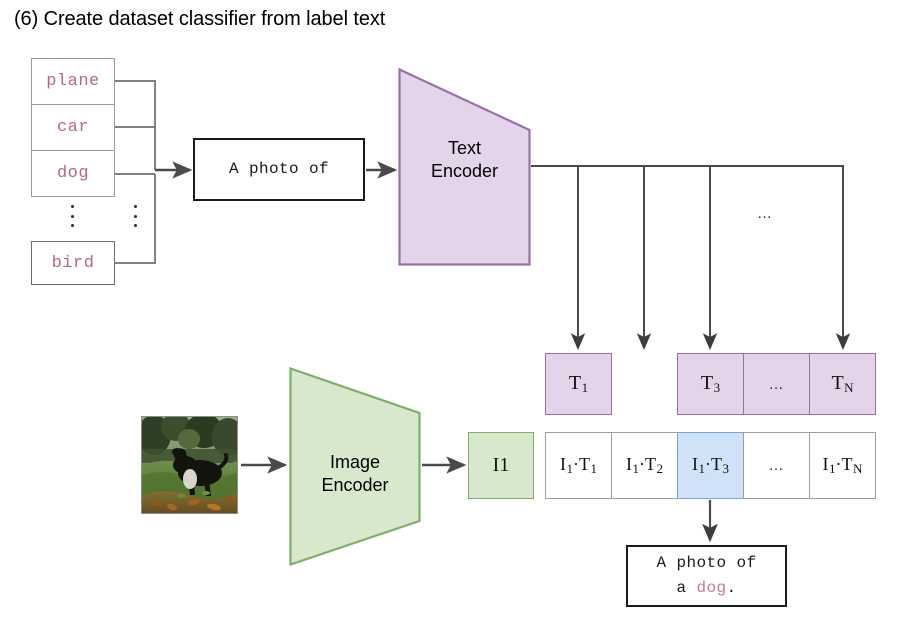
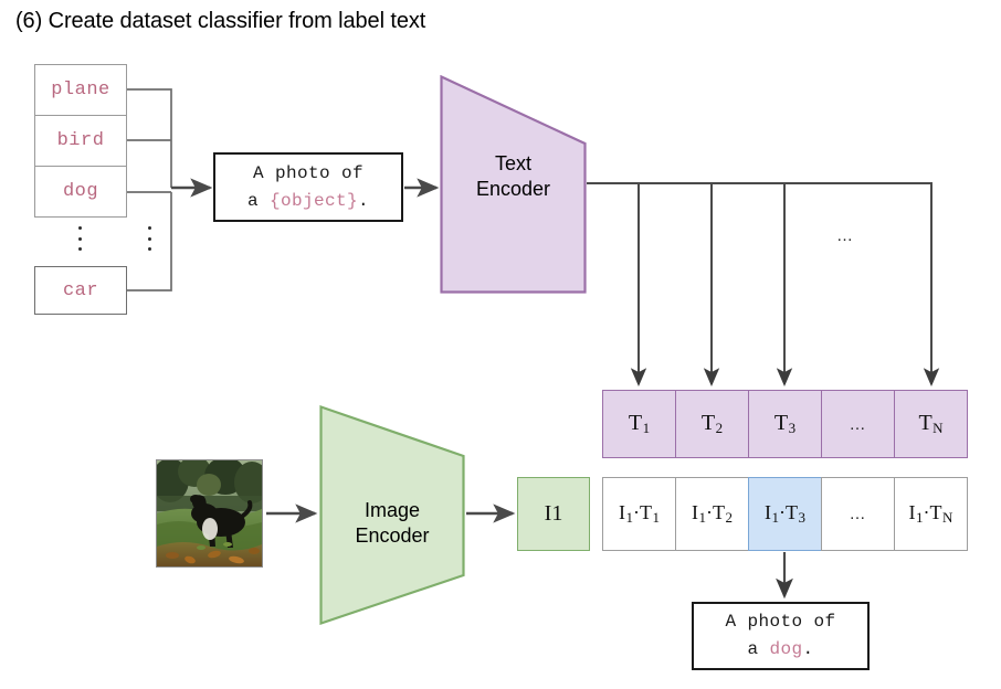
  (6) Create dataset classifier from label text
  plane
- car
+ bird
  dog
- bird
+ car
  A photo of
+ a {object}.
  Text
  Encoder
  Image
  Encoder
  I1
  T1
+ T2
  T3
  …
  TN
  I1·T1
  I1·T2
  I1·T3
  …
  I1·TN
  …
  A photo of
  a dog.
